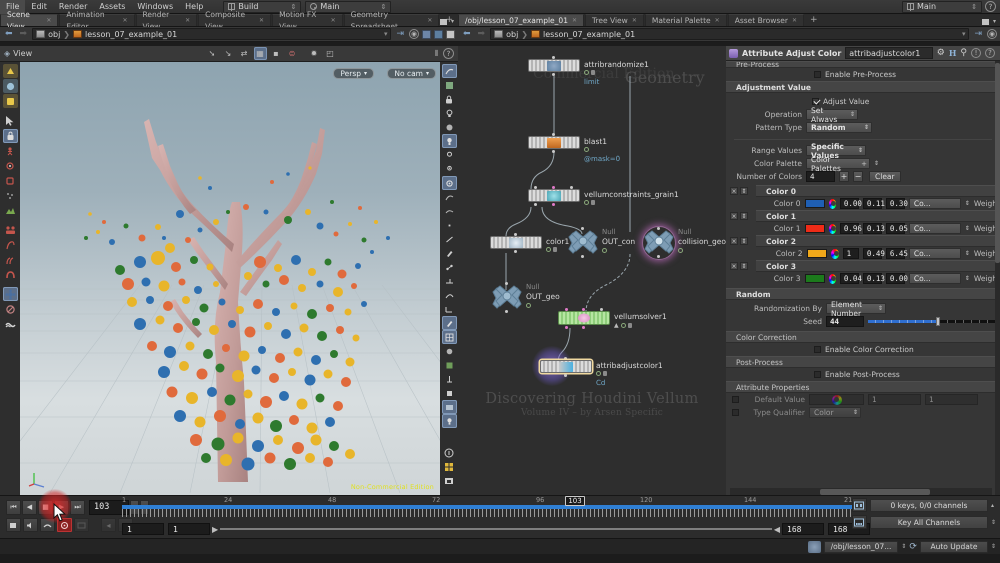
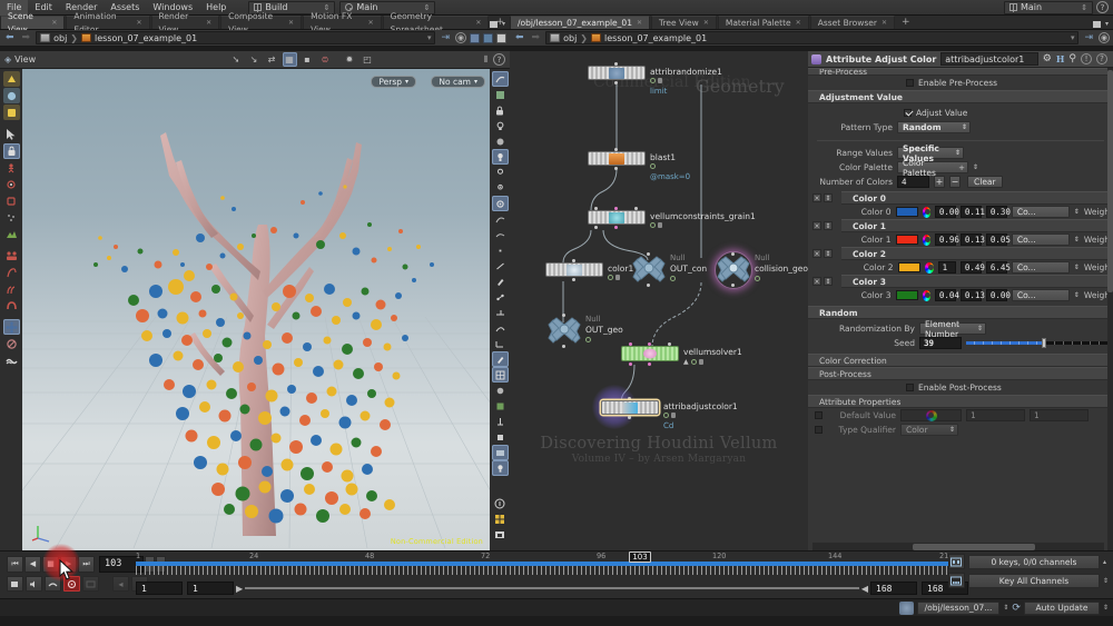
  File
  Edit
  Render
  Assets
  Windows
  Help
  Build
  ⇕
  Main
  ⇕
  Main
  ⇕
  ?
  Scene View
  Animation Editor
  Render View
  Composite View
  Motion FX View
  Geometry Spreadsheet
  +
  ⬅
  ➡
  obj
  ❯
  lesson_07_example_01
  ▾
  ⇥
  ◉
  ◈
  View
  ➘
  ↘
  ⇄
  ▦
  ▪
  ⊜
  ✹
  ◰
  ⫴
  ?
  Persp
  No cam
  Non-Commercial Edition
  /obj/lesson_07_example_01
  Tree View
  Material Palette
  Asset Browser
  +
  ⬅
  ➡
  obj
  ❯
  lesson_07_example_01
  ▾
  ⇥
  ◉
  Commecial Edition
  Geometry
  Discovering Houdini Vellum
- Volume IV – by Arsen Specific
+ Volume IV – by Arsen Margaryan
  attribrandomize1
  limit
  blast1
  @mask=0
  vellumconstraints_grain1
  color1
  Null
  OUT_con
  Null
  collision_geo
  Null
  OUT_geo
  vellumsolver1
  attribadjustcolor1
  Cd
  Attribute Adjust Color
  attribadjustcolor1
  ⚙
  H
  ⚲
  !
  ?
  Pre-Process
  Enable Pre-Process
  Adjustment Value
  Adjust Value
- Operation
- Set Always
  Pattern Type
  Random
  Range Values
  Specific Values
  Color Palette
  Color Palettes
  +
  Number of Colors
  4
  +
  −
  Clear
  Color 0
  Color 0
  0.00
  0.11
  0.30
  Co...
  Color 1
  Color 1
  0.96
  0.13
  0.05
  Co...
  Color 2
  Color 2
  1
  0.49
  6.45
  Co...
  Color 3
  Color 3
  0.04
  0.13
  0.00
  Co...
  Random
  Randomization By
  Element Number
  Seed
- 44
+ 39
  Color Correction
- Enable Color Correction
  Post-Process
  Enable Post-Process
  Attribute Properties
  Default Value
  1
  1
  Type Qualifier
  Color
  ⏮
  ◀
  ⏭
  103
  ◂
  1
  24
  48
  72
  96
  120
  144
  21
  103
  1
  1
  ▶
  ◀
  168
  168
  0 keys, 0/0 channels
  Key All Channels
  /obj/lesson_07...
  ⟳
  Auto Update
